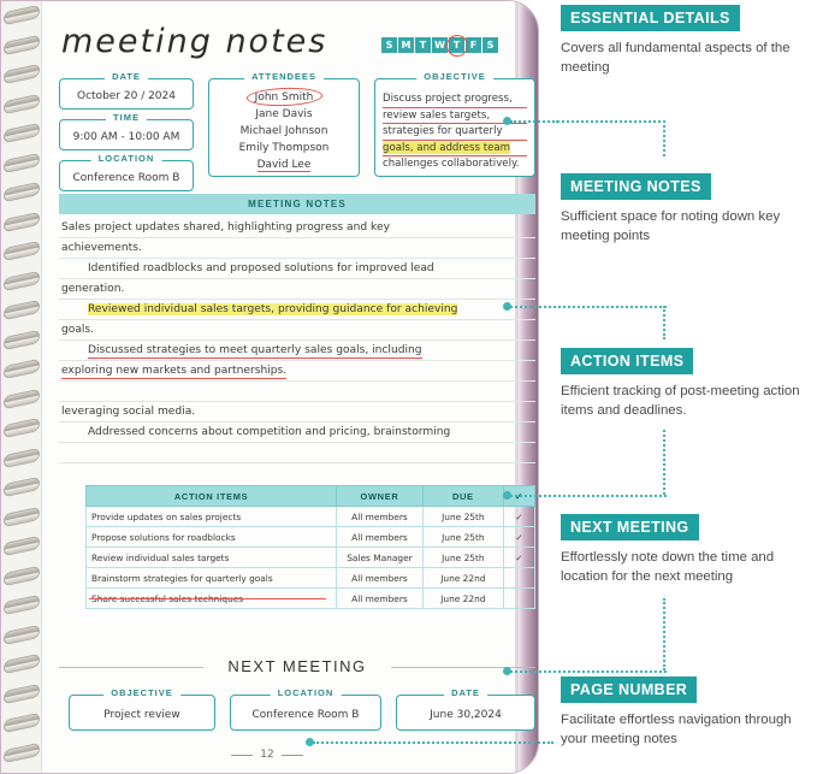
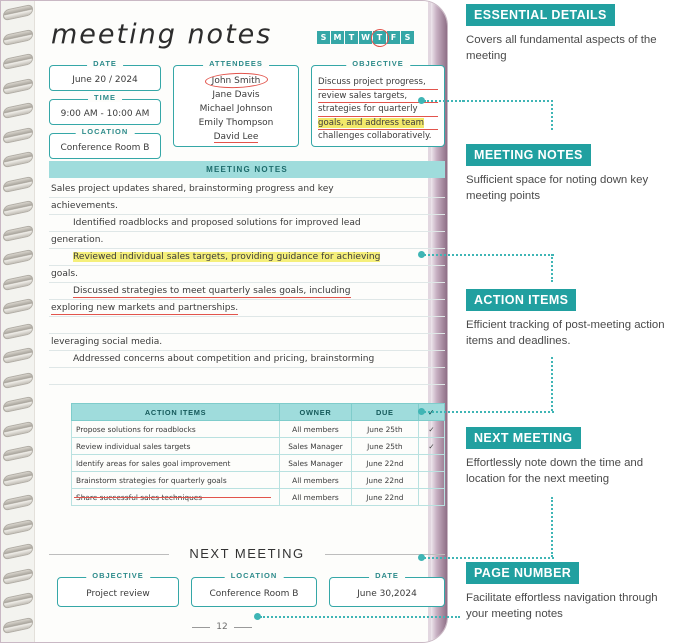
  meeting notes
  S
  M
  T
  W
  T
  F
  S
  DATE
- October 20 / 2024
+ June 20 / 2024
  TIME
  9:00 AM - 10:00 AM
  LOCATION
  Conference Room B
  ATTENDEES
  John Smith
  Jane Davis
  Michael Johnson
  Emily Thompson
  David Lee
  OBJECTIVE
  Discuss project progress,
  review sales targets,
  strategies for quarterly
  goals, and address team
  challenges collaboratively.
  MEETING NOTES
- Sales project updates shared, highlighting progress and key
+ Sales project updates shared, brainstorming progress and key
  achievements.
  Identified roadblocks and proposed solutions for improved lead
  generation.
  Reviewed individual sales targets, providing guidance for achieving
  goals.
  Discussed strategies to meet quarterly sales goals, including
  exploring new markets and partnerships.
  leveraging social media.
  Addressed concerns about competition and pricing, brainstorming
  ACTION ITEMS	OWNER	DUE	✓
- Provide updates on sales projects	All members	June 25th	✓
  Propose solutions for roadblocks	All members	June 25th	✓
  Review individual sales targets	Sales Manager	June 25th	✓
+ Identify areas for sales goal improvement	Sales Manager	June 22nd
  Brainstorm strategies for quarterly goals	All members	June 22nd
  Share successful sales techniques	All members	June 22nd
  NEXT MEETING
  OBJECTIVE
  Project review
  LOCATION
  Conference Room B
  DATE
  June 30,2024
  12
  ESSENTIAL DETAILS
  Covers all fundamental aspects of the meeting
  MEETING NOTES
  Sufficient space for noting down key meeting points
  ACTION ITEMS
  Efficient tracking of post-meeting action items and deadlines.
  NEXT MEETING
  Effortlessly note down the time and location for the next meeting
  PAGE NUMBER
  Facilitate effortless navigation through your meeting notes
